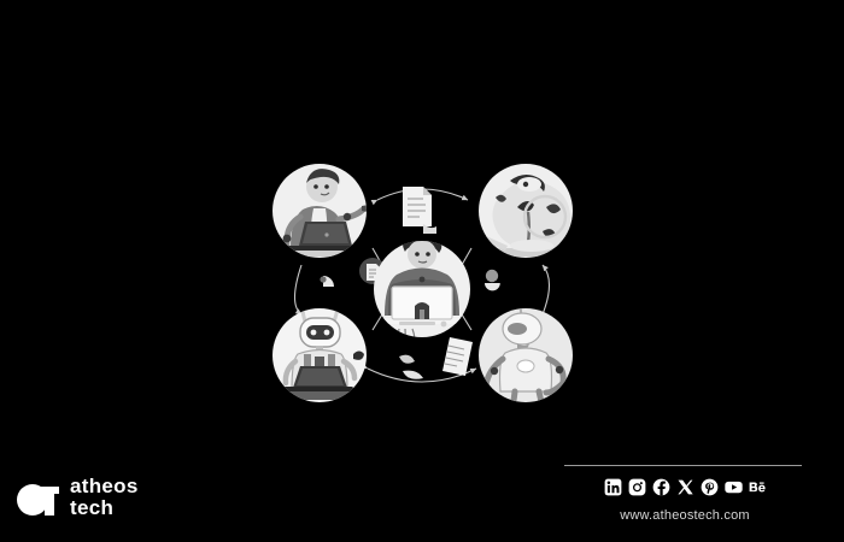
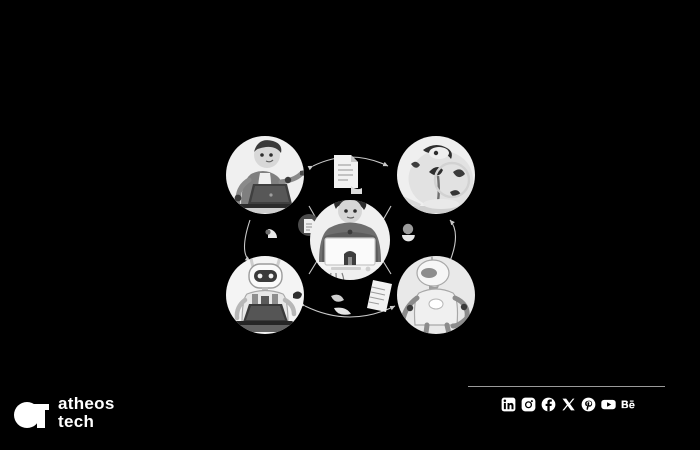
  atheos
  tech
- www.atheostech.com
